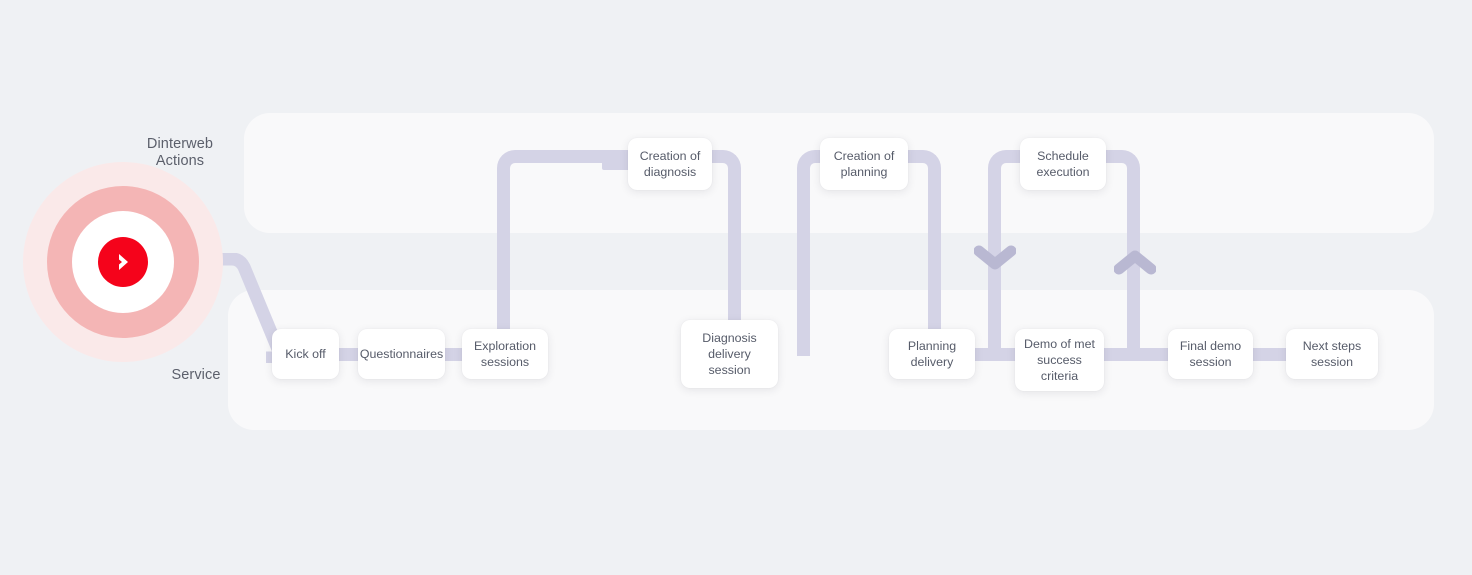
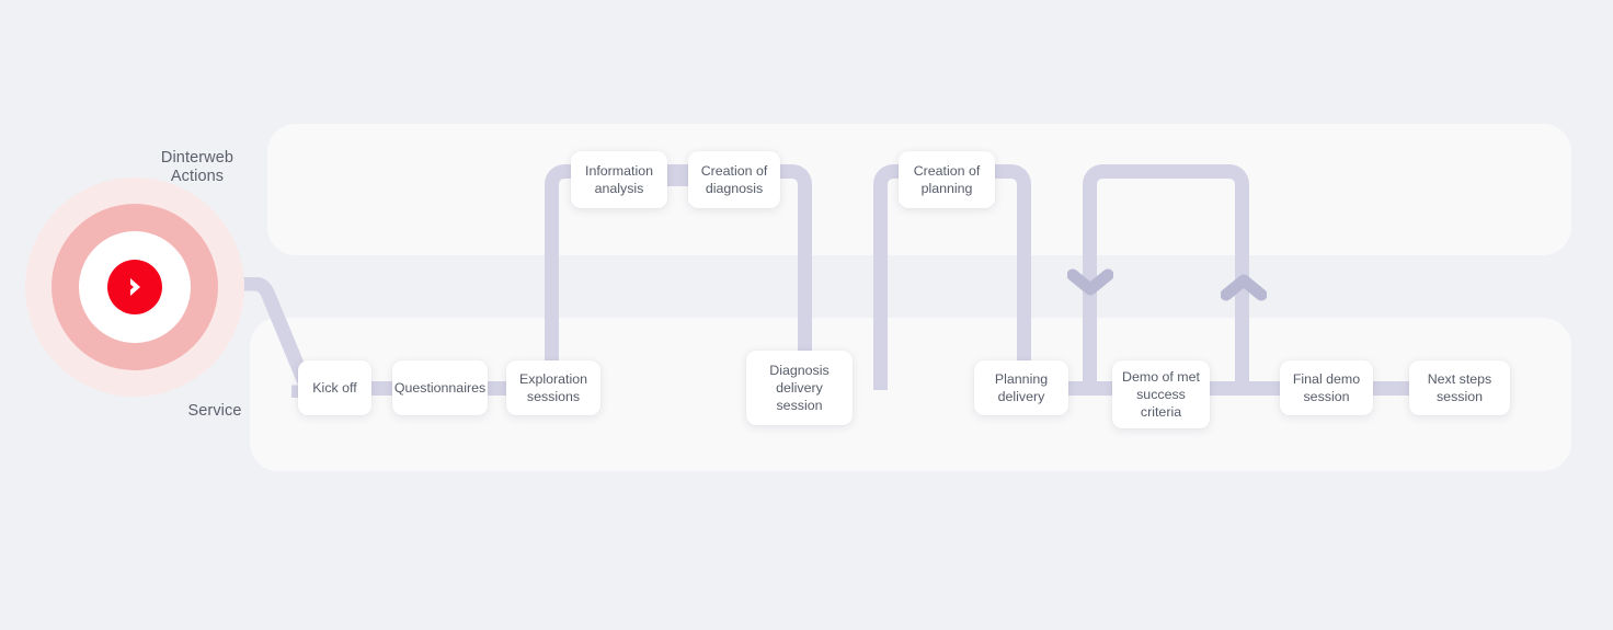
  Dinterweb
  Actions
  Service
+ Information
+ analysis
  Creation of
  diagnosis
  Creation of
  planning
- Schedule
- execution
  Kick off
  Questionnaires
  Exploration
  sessions
  Diagnosis
  delivery
  session
  Planning
  delivery
  Demo of met
  success criteria
  Final demo
  session
  Next steps
  session
